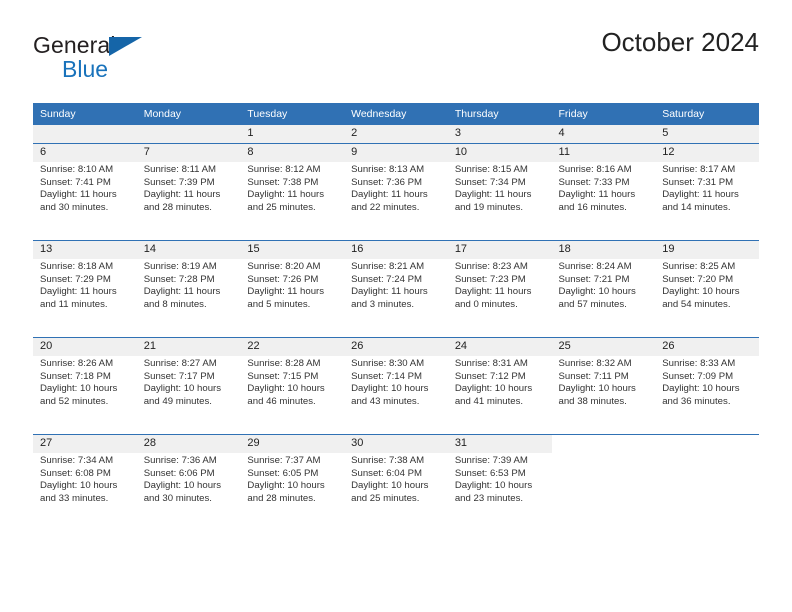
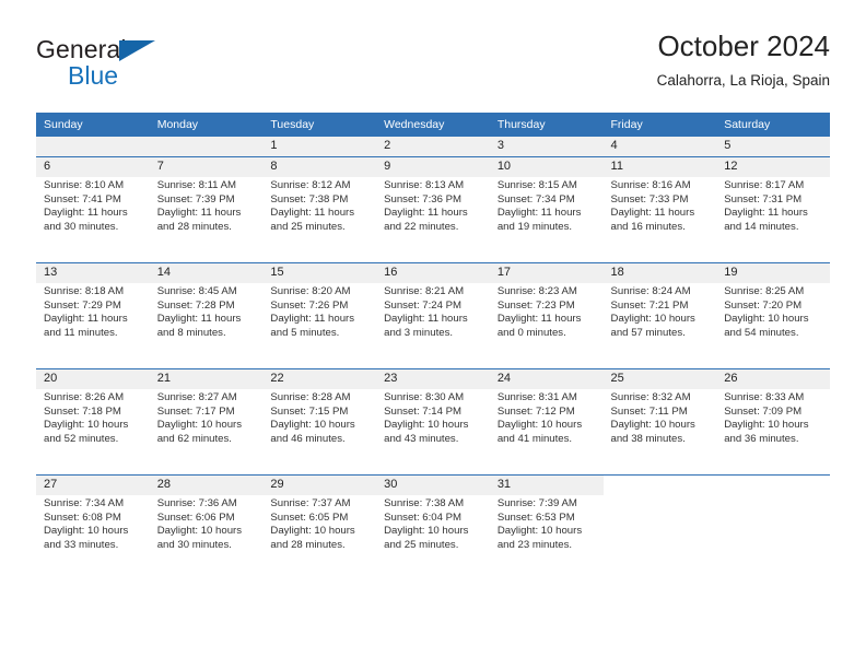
  General
  Blue
  October 2024
+ Calahorra, La Rioja, Spain
  Sunday	Monday	Tuesday	Wednesday	Thursday	Friday	Saturday
  		1	2	3	4	5
  6	7	8	9	10	11	12
  Sunrise: 8:10 AMSunset: 7:41 PMDaylight: 11 hoursand 30 minutes.	Sunrise: 8:11 AMSunset: 7:39 PMDaylight: 11 hoursand 28 minutes.	Sunrise: 8:12 AMSunset: 7:38 PMDaylight: 11 hoursand 25 minutes.	Sunrise: 8:13 AMSunset: 7:36 PMDaylight: 11 hoursand 22 minutes.	Sunrise: 8:15 AMSunset: 7:34 PMDaylight: 11 hoursand 19 minutes.	Sunrise: 8:16 AMSunset: 7:33 PMDaylight: 11 hoursand 16 minutes.	Sunrise: 8:17 AMSunset: 7:31 PMDaylight: 11 hoursand 14 minutes.
  13	14	15	16	17	18	19
- Sunrise: 8:18 AMSunset: 7:29 PMDaylight: 11 hoursand 11 minutes.	Sunrise: 8:19 AMSunset: 7:28 PMDaylight: 11 hoursand 8 minutes.	Sunrise: 8:20 AMSunset: 7:26 PMDaylight: 11 hoursand 5 minutes.	Sunrise: 8:21 AMSunset: 7:24 PMDaylight: 11 hoursand 3 minutes.	Sunrise: 8:23 AMSunset: 7:23 PMDaylight: 11 hoursand 0 minutes.	Sunrise: 8:24 AMSunset: 7:21 PMDaylight: 10 hoursand 57 minutes.	Sunrise: 8:25 AMSunset: 7:20 PMDaylight: 10 hoursand 54 minutes.
+ Sunrise: 8:18 AMSunset: 7:29 PMDaylight: 11 hoursand 11 minutes.	Sunrise: 8:45 AMSunset: 7:28 PMDaylight: 11 hoursand 8 minutes.	Sunrise: 8:20 AMSunset: 7:26 PMDaylight: 11 hoursand 5 minutes.	Sunrise: 8:21 AMSunset: 7:24 PMDaylight: 11 hoursand 3 minutes.	Sunrise: 8:23 AMSunset: 7:23 PMDaylight: 11 hoursand 0 minutes.	Sunrise: 8:24 AMSunset: 7:21 PMDaylight: 10 hoursand 57 minutes.	Sunrise: 8:25 AMSunset: 7:20 PMDaylight: 10 hoursand 54 minutes.
- 20	21	22	26	24	25	26
+ 20	21	22	23	24	25	26
- Sunrise: 8:26 AMSunset: 7:18 PMDaylight: 10 hoursand 52 minutes.	Sunrise: 8:27 AMSunset: 7:17 PMDaylight: 10 hoursand 49 minutes.	Sunrise: 8:28 AMSunset: 7:15 PMDaylight: 10 hoursand 46 minutes.	Sunrise: 8:30 AMSunset: 7:14 PMDaylight: 10 hoursand 43 minutes.	Sunrise: 8:31 AMSunset: 7:12 PMDaylight: 10 hoursand 41 minutes.	Sunrise: 8:32 AMSunset: 7:11 PMDaylight: 10 hoursand 38 minutes.	Sunrise: 8:33 AMSunset: 7:09 PMDaylight: 10 hoursand 36 minutes.
+ Sunrise: 8:26 AMSunset: 7:18 PMDaylight: 10 hoursand 52 minutes.	Sunrise: 8:27 AMSunset: 7:17 PMDaylight: 10 hoursand 62 minutes.	Sunrise: 8:28 AMSunset: 7:15 PMDaylight: 10 hoursand 46 minutes.	Sunrise: 8:30 AMSunset: 7:14 PMDaylight: 10 hoursand 43 minutes.	Sunrise: 8:31 AMSunset: 7:12 PMDaylight: 10 hoursand 41 minutes.	Sunrise: 8:32 AMSunset: 7:11 PMDaylight: 10 hoursand 38 minutes.	Sunrise: 8:33 AMSunset: 7:09 PMDaylight: 10 hoursand 36 minutes.
  27	28	29	30	31
  Sunrise: 7:34 AMSunset: 6:08 PMDaylight: 10 hoursand 33 minutes.	Sunrise: 7:36 AMSunset: 6:06 PMDaylight: 10 hoursand 30 minutes.	Sunrise: 7:37 AMSunset: 6:05 PMDaylight: 10 hoursand 28 minutes.	Sunrise: 7:38 AMSunset: 6:04 PMDaylight: 10 hoursand 25 minutes.	Sunrise: 7:39 AMSunset: 6:53 PMDaylight: 10 hoursand 23 minutes.
